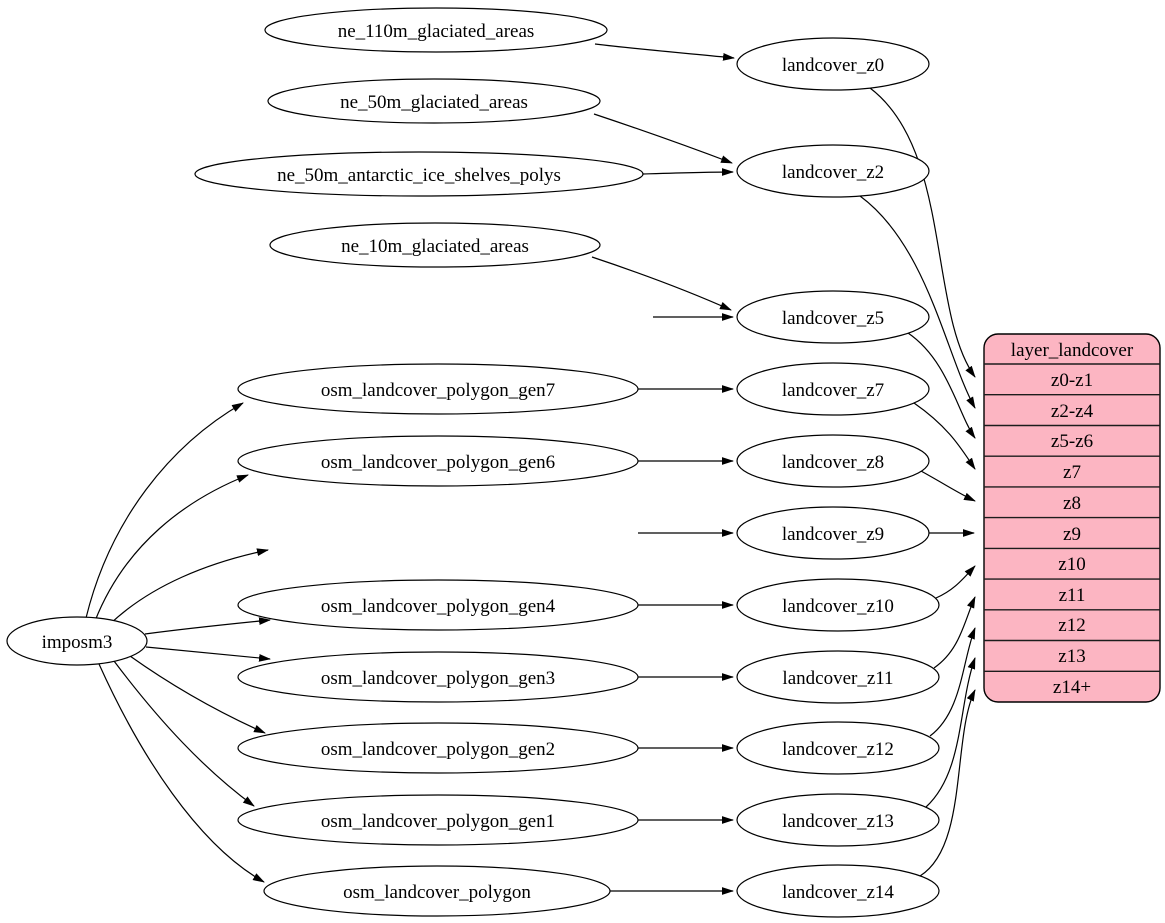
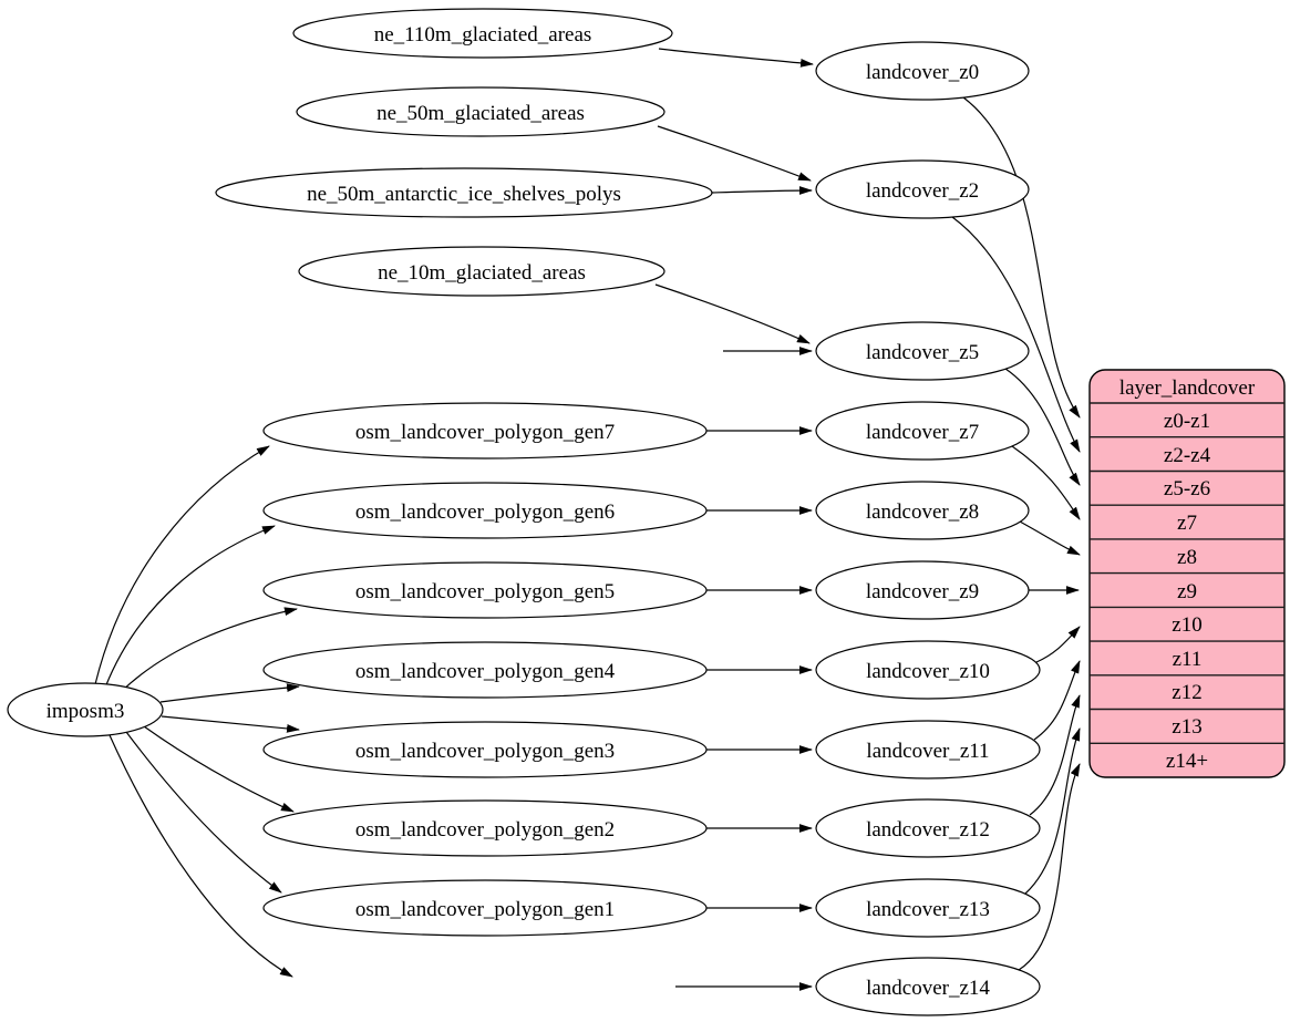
  imposm3
  ne_110m_glaciated_areas
  ne_50m_glaciated_areas
  ne_50m_antarctic_ice_shelves_polys
  ne_10m_glaciated_areas
  osm_landcover_polygon_gen7
  osm_landcover_polygon_gen6
+ osm_landcover_polygon_gen5
  osm_landcover_polygon_gen4
  osm_landcover_polygon_gen3
  osm_landcover_polygon_gen2
  osm_landcover_polygon_gen1
- osm_landcover_polygon
  landcover_z0
  landcover_z2
  landcover_z5
  landcover_z7
  landcover_z8
  landcover_z9
  landcover_z10
  landcover_z11
  landcover_z12
  landcover_z13
  landcover_z14
  layer_landcover
  z0-z1
  z2-z4
  z5-z6
  z7
  z8
  z9
  z10
  z11
  z12
  z13
  z14+
